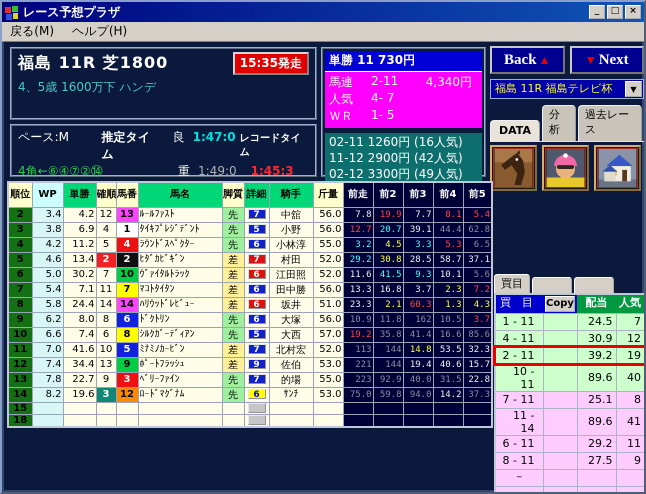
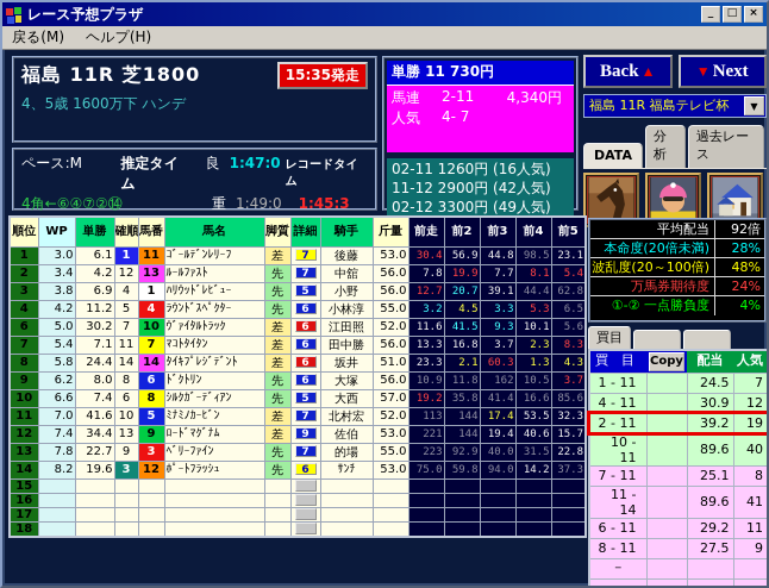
  レース予想プラザ
  _
  □
  ×
  戻る(M)
  ヘルプ(H)
  福島 11R 芝1800
  15:35発走
  4、5歳 1600万下 ハンデ
  ペース:M
  推定タイム
  良
  1:47:0
  レコードタイム
  4角←⑥④⑦②⑭
  重
  1:49:0
  1:45:3
  単勝 11 730円
  馬連
  2-11
  4,340円
  人気
  4- 7
- ＷＲ
- 1- 5
  02-11 1260円 (16人気)
  11-12 2900円 (42人気)
  02-12 3300円 (49人気)
  Back
  ▲
  ▼
  Next
  福島 11R 福島テレビ杯
  ▼
  DATA
  分析
  過去レース
  順位	WP	単勝	確順	馬番	馬名	脚質	詳細	騎手	斤量	前走	前2	前3	前4	前5
+ 1	3.0	6.1	1	11	ｺﾞｰﾙﾃﾞﾝﾚﾘｰﾌ	差	7	後藤	53.0	30.4	56.9	44.8	98.5	23.1
  2	3.4	4.2	12	13	ﾙｰﾙﾌｧｽﾄ	先	7	中舘	56.0	7.8	19.9	7.7	8.1	5.4
- 3	3.8	6.9	4	1	ﾀｲｷﾌﾟﾚｼﾞﾃﾞﾝﾄ	先	5	小野	56.0	12.7	20.7	39.1	44.4	62.8
+ 3	3.8	6.9	4	1	ﾊﾘｳｯﾄﾞﾚﾋﾞｭｰ	先	5	小野	56.0	12.7	20.7	39.1	44.4	62.8
  4	4.2	11.2	5	4	ﾗｳﾝﾄﾞｽﾍﾟｸﾀｰ	先	6	小林淳	55.0	3.2	4.5	3.3	5.3	6.5
- 5	4.6	13.4	2	2	ﾋﾀﾞｶﾋﾞｷﾞﾝ	差	7	村田	52.0	29.2	30.8	28.5	58.7	37.1
  6	5.0	30.2	7	10	ｳﾞｧｲﾀﾙﾄﾗｯｸ	差	6	江田照	52.0	11.6	41.5	9.3	10.1	5.6
- 7	5.4	7.1	11	7	ﾏｺﾄﾀｲﾀﾝ	差	6	田中勝	56.0	13.3	16.8	3.7	2.3	7.2
+ 7	5.4	7.1	11	7	ﾏｺﾄﾀｲﾀﾝ	差	6	田中勝	56.0	13.3	16.8	3.7	2.3	8.3
- 8	5.8	24.4	14	14	ﾊﾘｳｯﾄﾞﾚﾋﾞｭｰ	差	6	坂井	51.0	23.3	2.1	60.3	1.3	4.3
+ 8	5.8	24.4	14	14	ﾀｲｷﾌﾟﾚｼﾞﾃﾞﾝﾄ	差	6	坂井	51.0	23.3	2.1	60.3	1.3	4.3
  9	6.2	8.0	8	6	ﾄﾞｸﾄﾘﾝ	先	6	大塚	56.0	10.9	11.8	162	10.5	3.7
  10	6.6	7.4	6	8	ｼﾙｸｶﾞｰﾃﾞｨｱﾝ	先	5	大西	57.0	19.2	35.8	41.4	16.6	85.6
- 11	7.0	41.6	10	5	ﾐﾅﾐﾉｶｰﾋﾞﾝ	差	7	北村宏	52.0	113	144	14.8	53.5	32.3
+ 11	7.0	41.6	10	5	ﾐﾅﾐﾉｶｰﾋﾞﾝ	差	7	北村宏	52.0	113	144	17.4	53.5	32.3
- 12	7.4	34.4	13	9	ﾎﾟｰﾄﾌﾗｯｼｭ	差	9	佐伯	53.0	221	144	19.4	40.6	15.7
+ 12	7.4	34.4	13	9	ﾛｰﾄﾞﾏｸﾞﾅﾑ	差	9	佐伯	53.0	221	144	19.4	40.6	15.7
  13	7.8	22.7	9	3	ﾍﾞﾘｰﾌｧｲﾝ	先	7	的場	55.0	223	92.9	40.0	31.5	22.8
- 14	8.2	19.6	3	12	ﾛｰﾄﾞﾏｸﾞﾅﾑ	先	6	ｻﾝﾁ	53.0	75.0	59.8	94.0	14.2	37.3
+ 14	8.2	19.6	3	12	ﾎﾟｰﾄﾌﾗｯｼｭ	先	6	ｻﾝﾁ	53.0	75.0	59.8	94.0	14.2	37.3
  15
+ 16
+ 17
  18
+ 平均配当
+ 92倍
+ 本命度(20倍未満)
+ 28%
+ 波乱度(20～100倍)
+ 48%
+ 万馬券期待度
+ 24%
+ ①-② 一点勝負度
+ 4%
  買目
  買 目	Copy	配当	人気
  1 - 11		24.5	7
  4 - 11		30.9	12
  2 - 11		39.2	19
  10 - 11		89.6	40
  7 - 11		25.1	8
  11 - 14		89.6	41
  6 - 11		29.2	11
  8 - 11		27.5	9
  －
